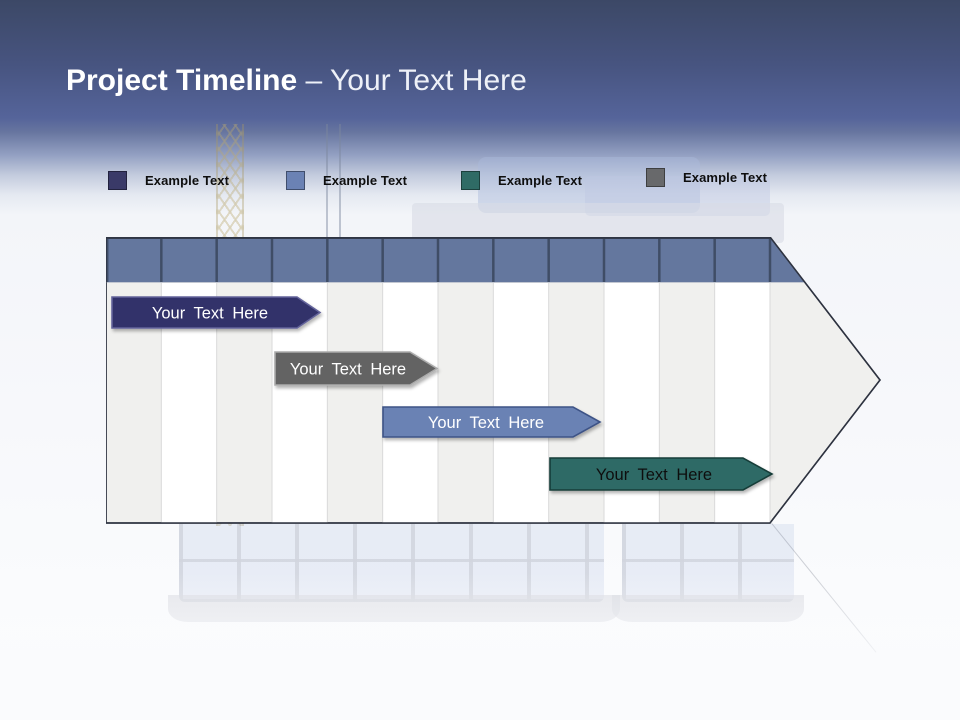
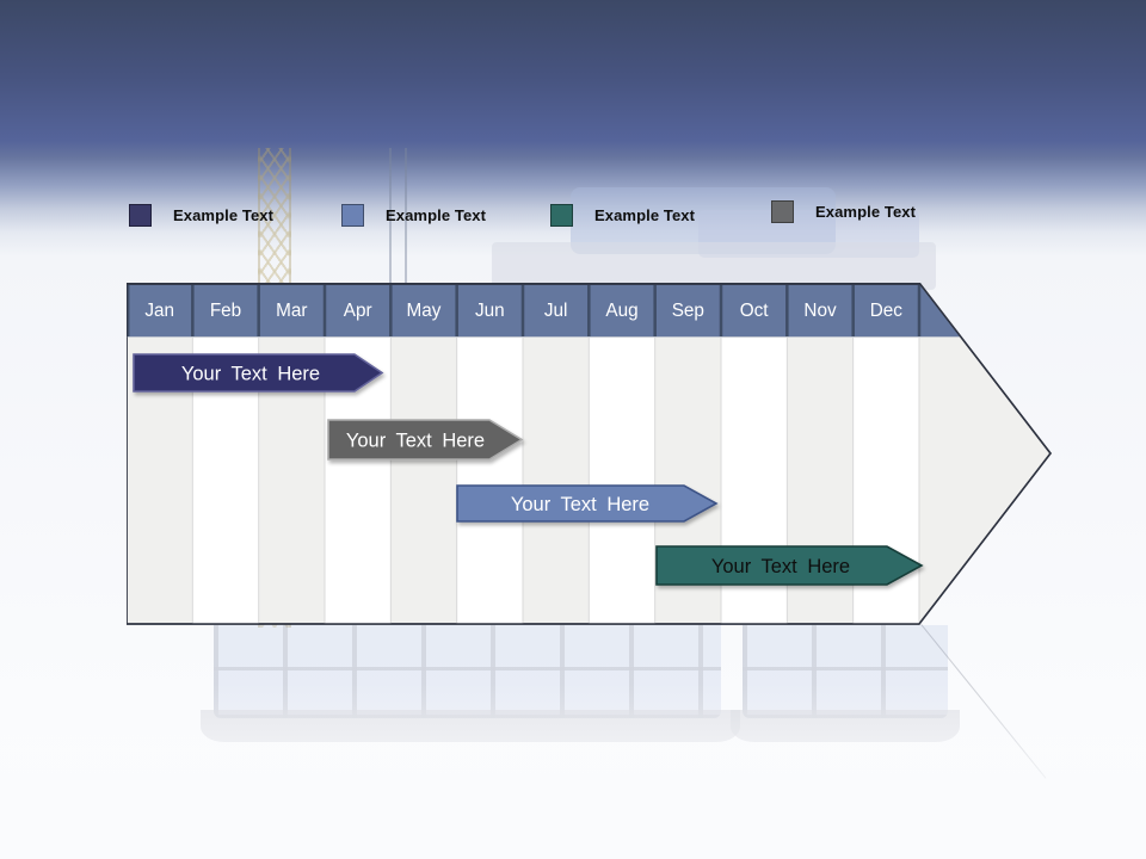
- Project Timeline – Your Text Here
  Example Text
  Example Text
  Example Text
  Example Text
+ Jan
+ Feb
+ Mar
+ Apr
+ May
+ Jun
+ Jul
+ Aug
+ Sep
+ Oct
+ Nov
+ Dec
  Your Text Here
  Your Text Here
  Your Text Here
  Your Text Here
